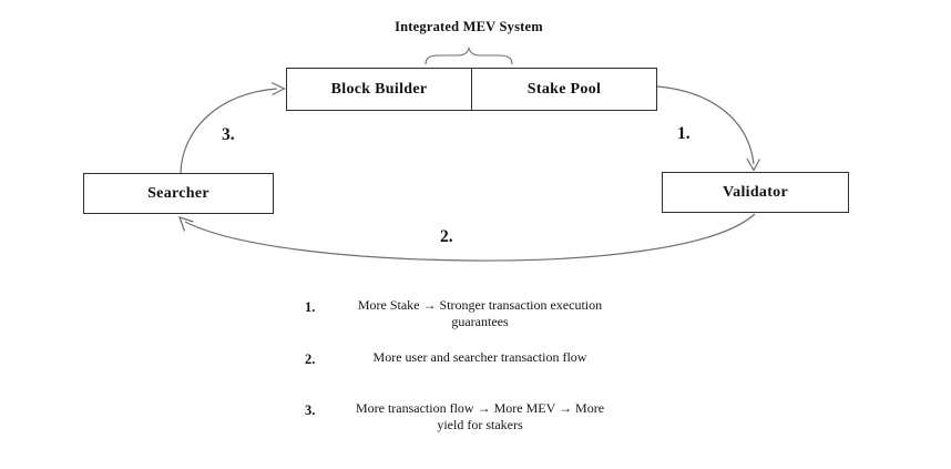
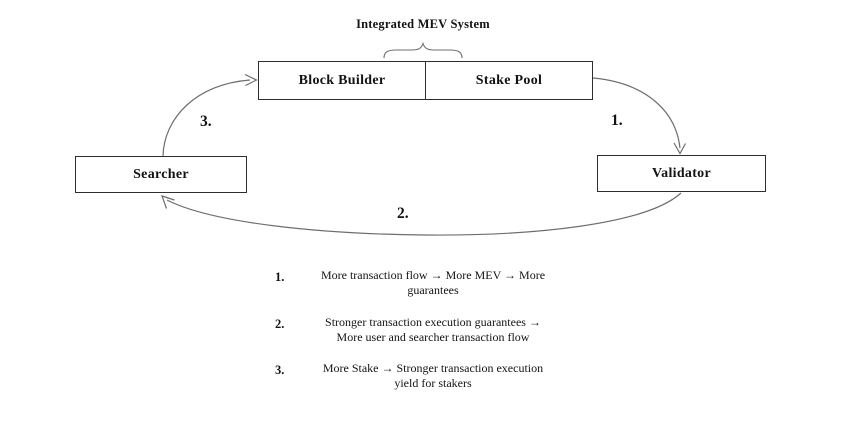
  Integrated MEV System
  Block Builder
  Stake Pool
  Searcher
  Validator
  1.
  2.
  3.
  1.
- More Stake → Stronger transaction execution
+ More transaction flow → More MEV → More
  guarantees
  2.
+ Stronger transaction execution guarantees →
  More user and searcher transaction flow
  3.
- More transaction flow → More MEV → More
+ More Stake → Stronger transaction execution
  yield for stakers
